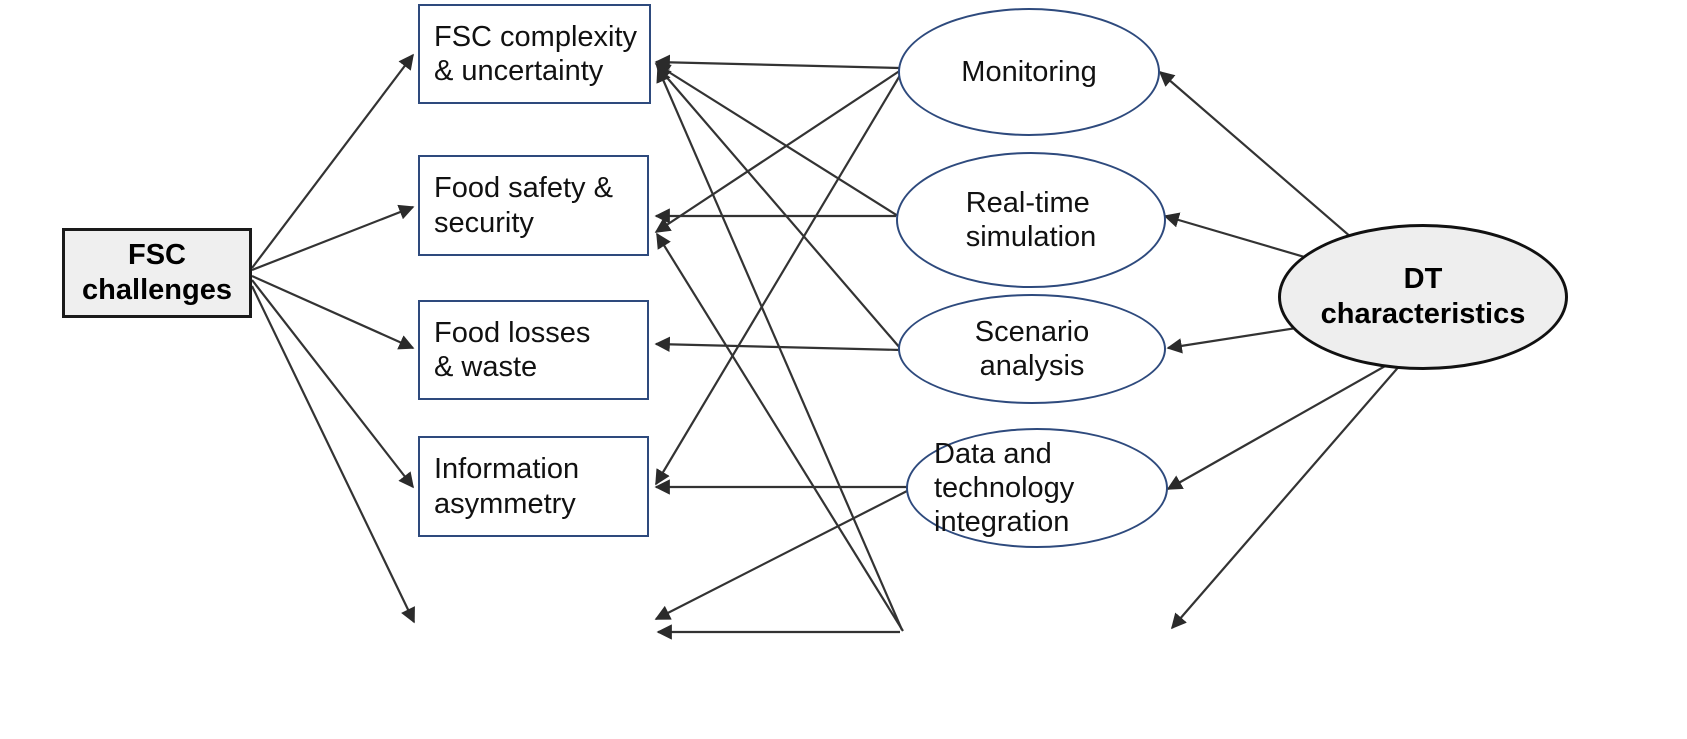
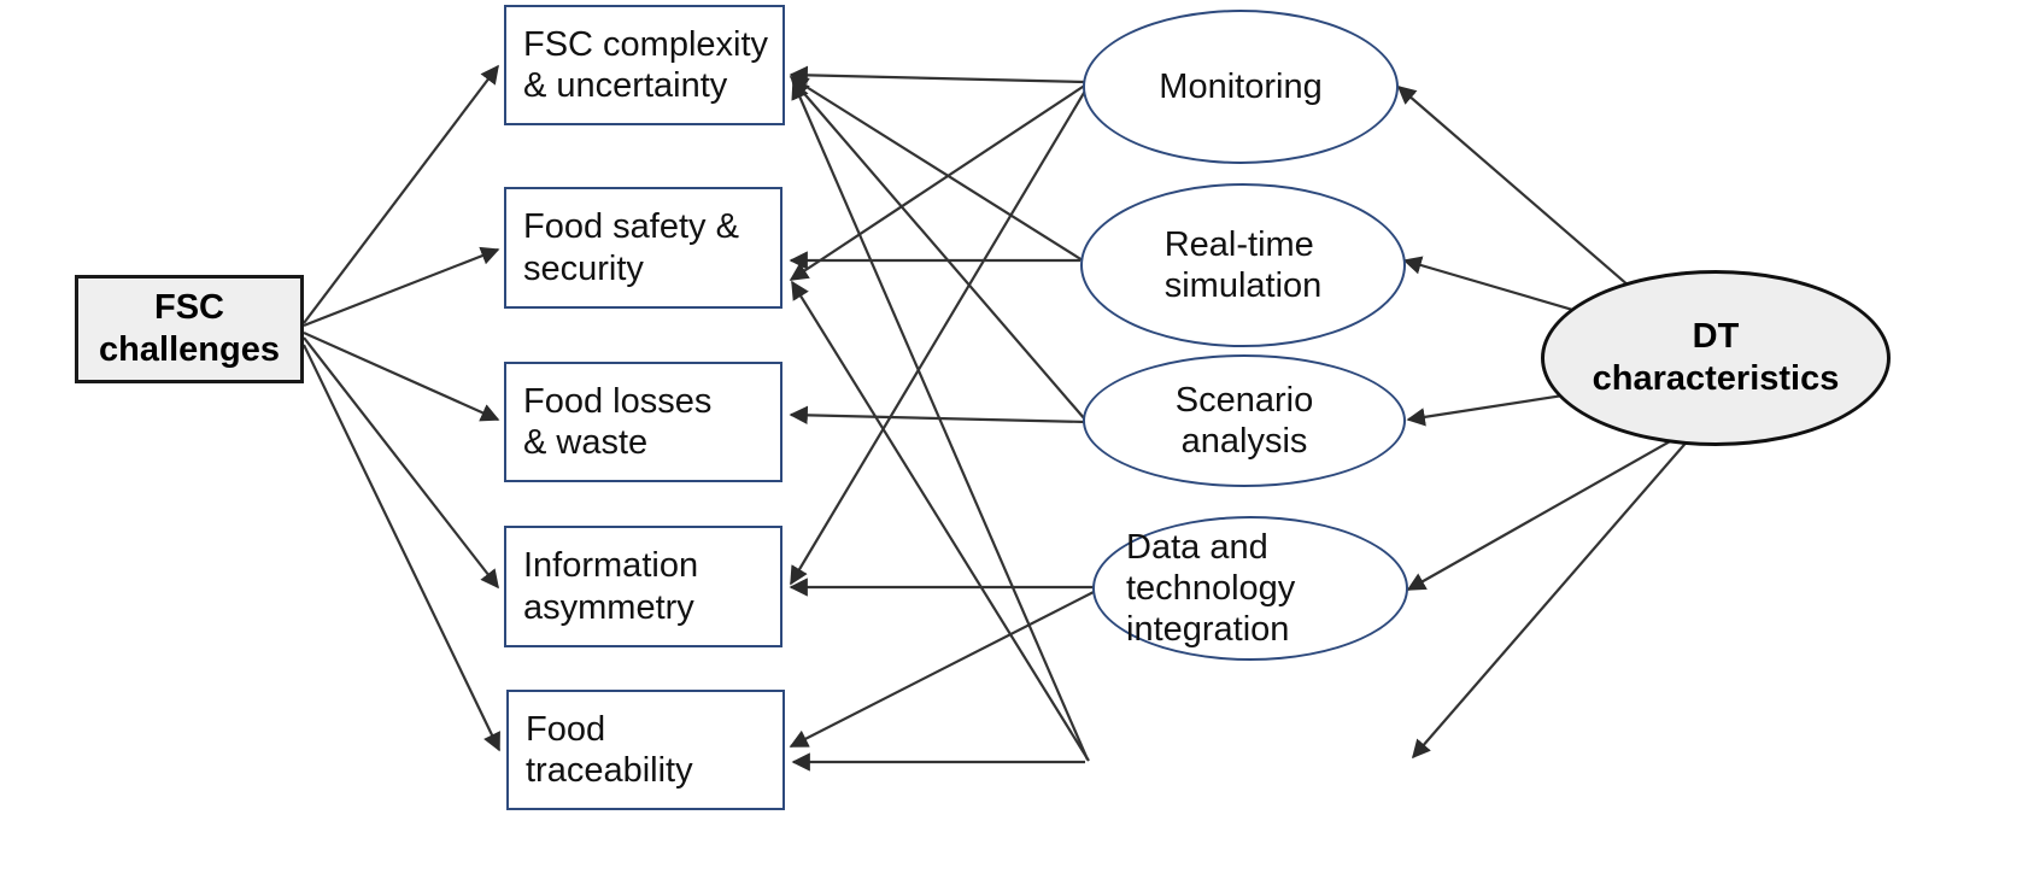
  FSC
  challenges
  FSC complexity
  & uncertainty
  Food safety &
  security
  Food losses
  & waste
  Information
  asymmetry
+ Food
+ traceability
  Monitoring
  Real-time
  simulation
  Scenario analysis
  Data and technology
  integration
  DT
  characteristics
